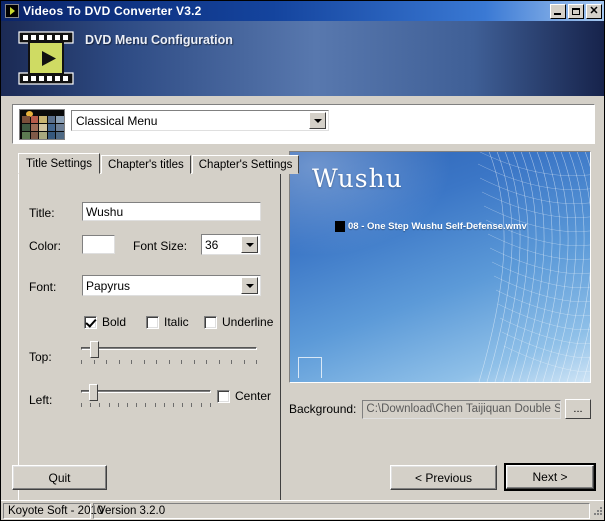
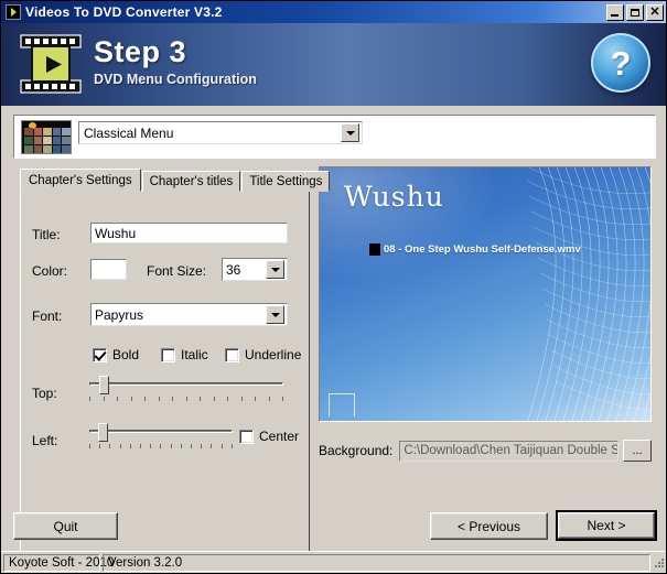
  Videos To DVD Converter V3.2
  ✕
+ Step 3
  DVD Menu Configuration
+ ?
  Classical Menu
- Title Settings
+ Chapter's Settings
  Chapter's titles
- Chapter's Settings
+ Title Settings
  Title:
  Wushu
  Color:
  Font Size:
  36
  Font:
  Papyrus
  Bold
  Italic
  Underline
  Top:
  Left:
  Center
  Wushu
  08 - One Step Wushu Self-Defense.wmv
  Background:
  C:\Download\Chen Taijiquan Double S
  ...
  Quit
  < Previous
  Next >
  Koyote Soft - 20
  Version 3.2.0
